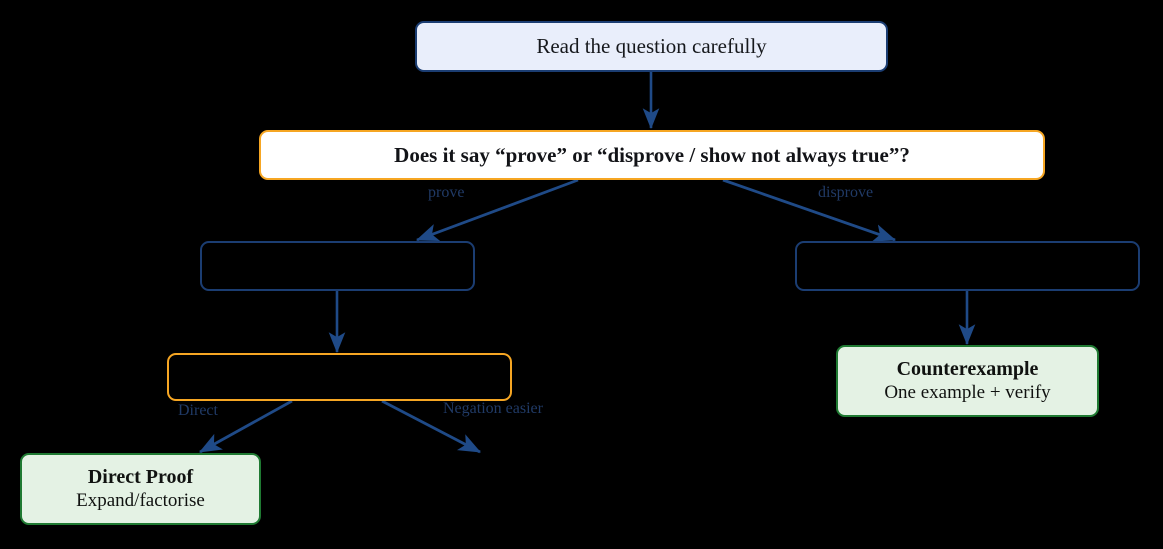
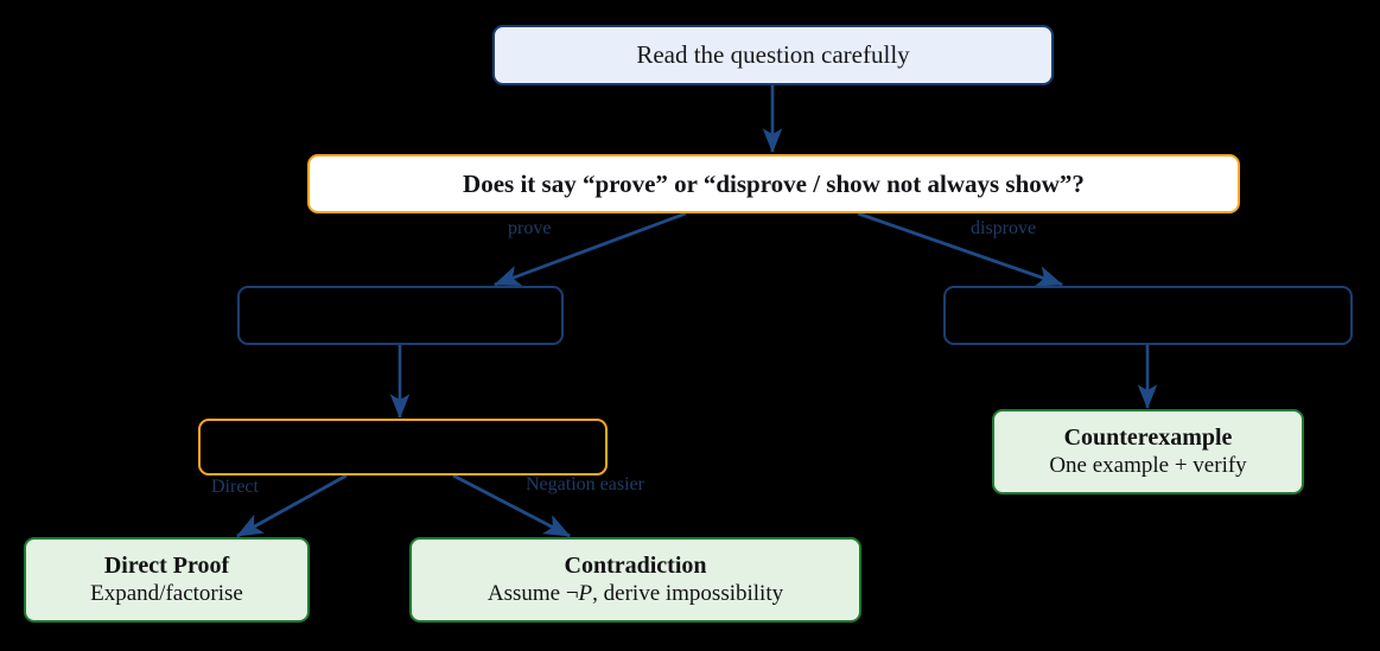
  Read the question carefully
- Does it say “prove” or “disprove / show not always true”?
+ Does it say “prove” or “disprove / show not always show”?
  Direct Proof
  Expand/factorise
+ Contradiction
+ Assume ¬P, derive impossibility
  Counterexample
  One example + verify
  prove
  disprove
  Direct
  Negation easier
